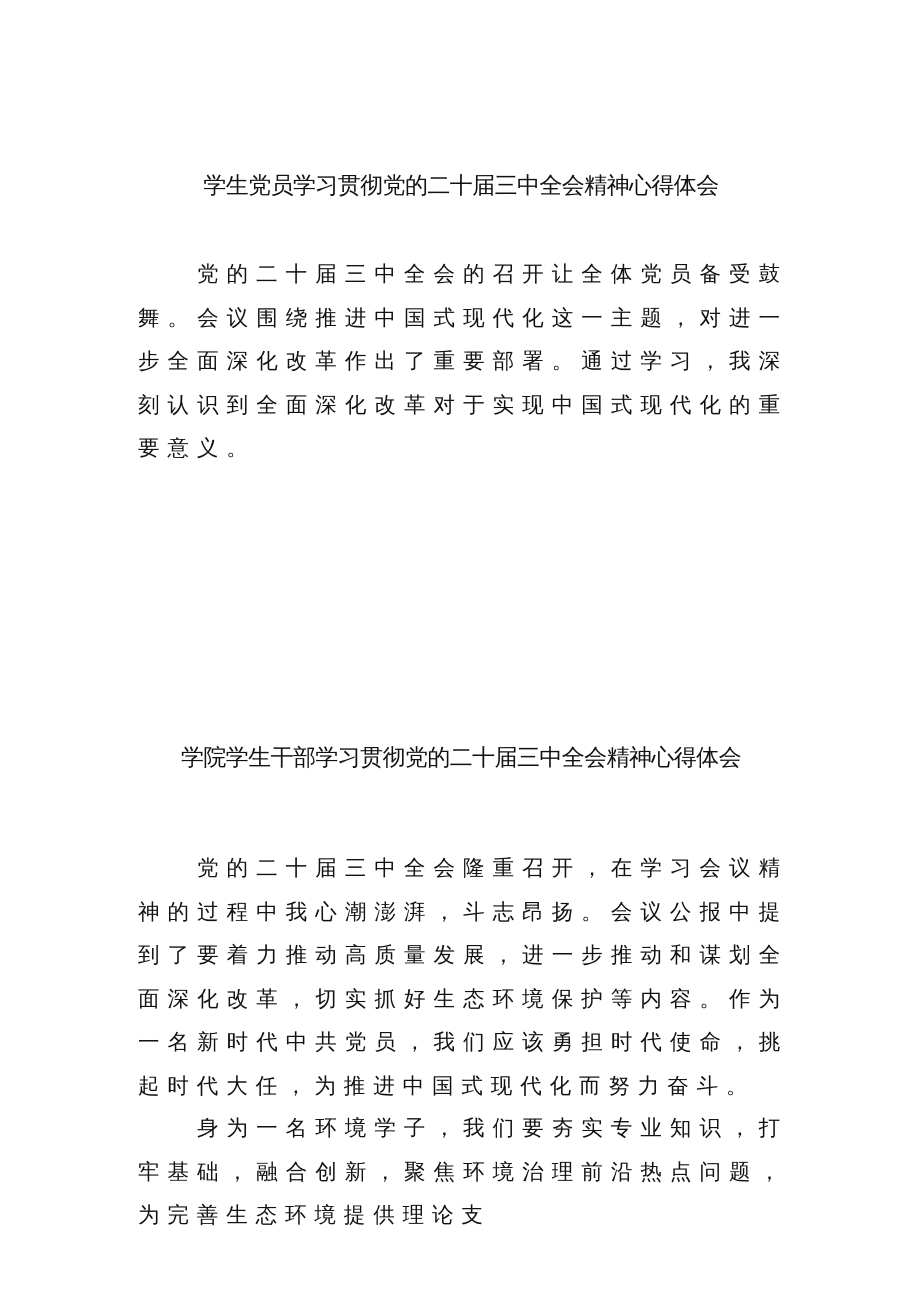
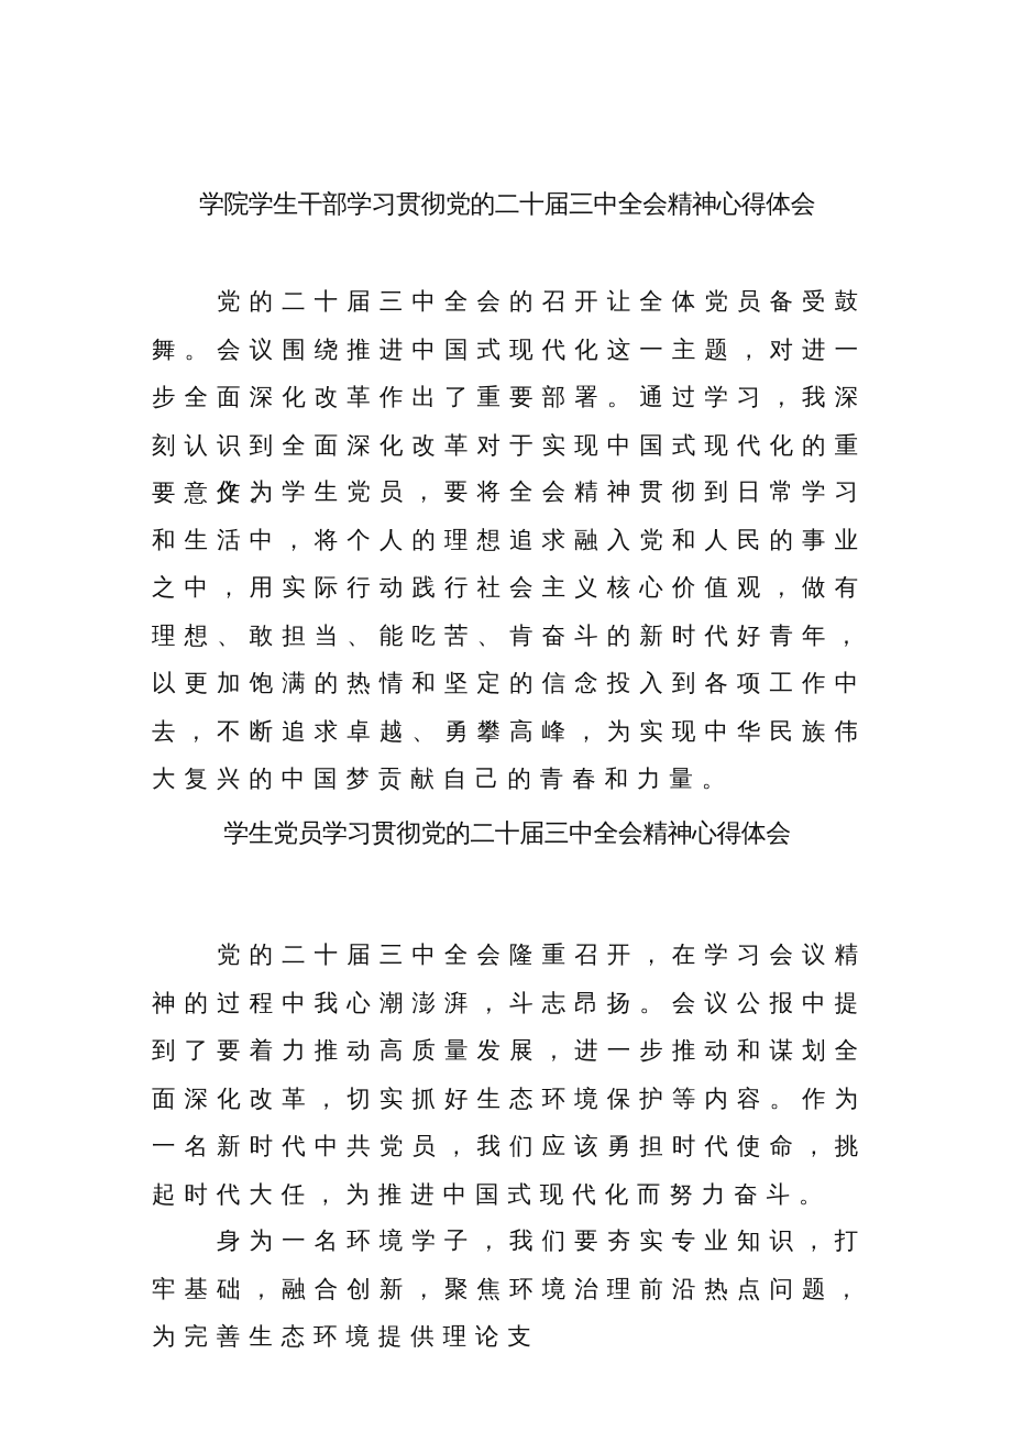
- 学生党员学习贯彻党的二十届三中全会精神心得体会
+ 学院学生干部学习贯彻党的二十届三中全会精神心得体会
  党的二十届三中全会的召开让全体党员备受鼓舞。会议围绕推进中国式现代化这一主题，对进一步全面深化改革作出了重要部署。通过学习，我深刻认识到全面深化改革对于实现中国式现代化的重要意义。
+ 作为学生党员，要将全会精神贯彻到日常学习和生活中，将个人的理想追求融入党和人民的事业之中，用实际行动践行社会主义核心价值观，做有理想、敢担当、能吃苦、肯奋斗的新时代好青年，以更加饱满的热情和坚定的信念投入到各项工作中去，不断追求卓越、勇攀高峰，为实现中华民族伟大复兴的中国梦贡献自己的青春和力量。
- 学院学生干部学习贯彻党的二十届三中全会精神心得体会
+ 学生党员学习贯彻党的二十届三中全会精神心得体会
  党的二十届三中全会隆重召开，在学习会议精神的过程中我心潮澎湃，斗志昂扬。会议公报中提到了要着力推动高质量发展，进一步推动和谋划全面深化改革，切实抓好生态环境保护等内容。作为一名新时代中共党员，我们应该勇担时代使命，挑起时代大任，为推进中国式现代化而努力奋斗。
  身为一名环境学子，我们要夯实专业知识，打牢基础，融合创新，聚焦环境治理前沿热点问题，为完善生态环境提供理论支
